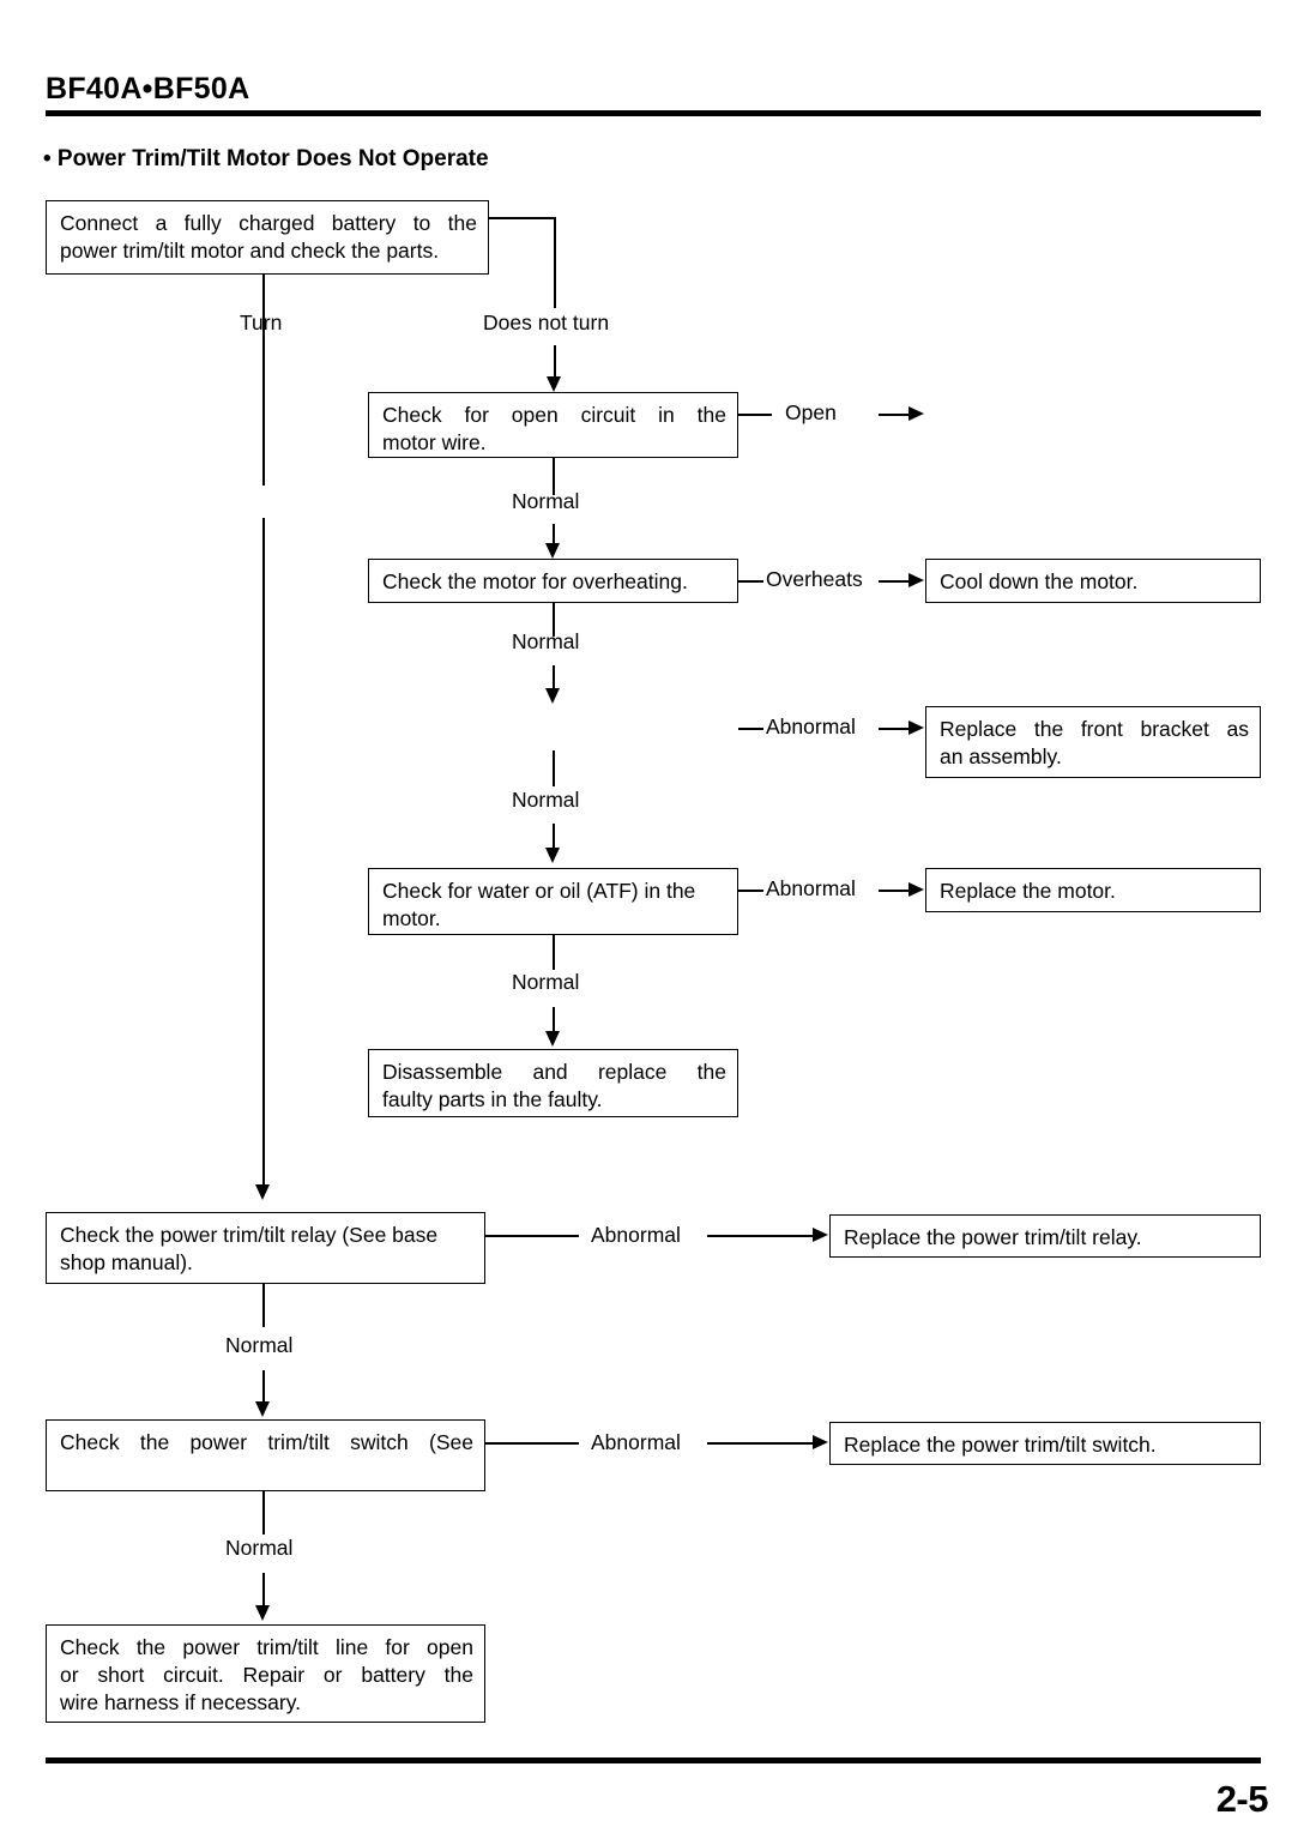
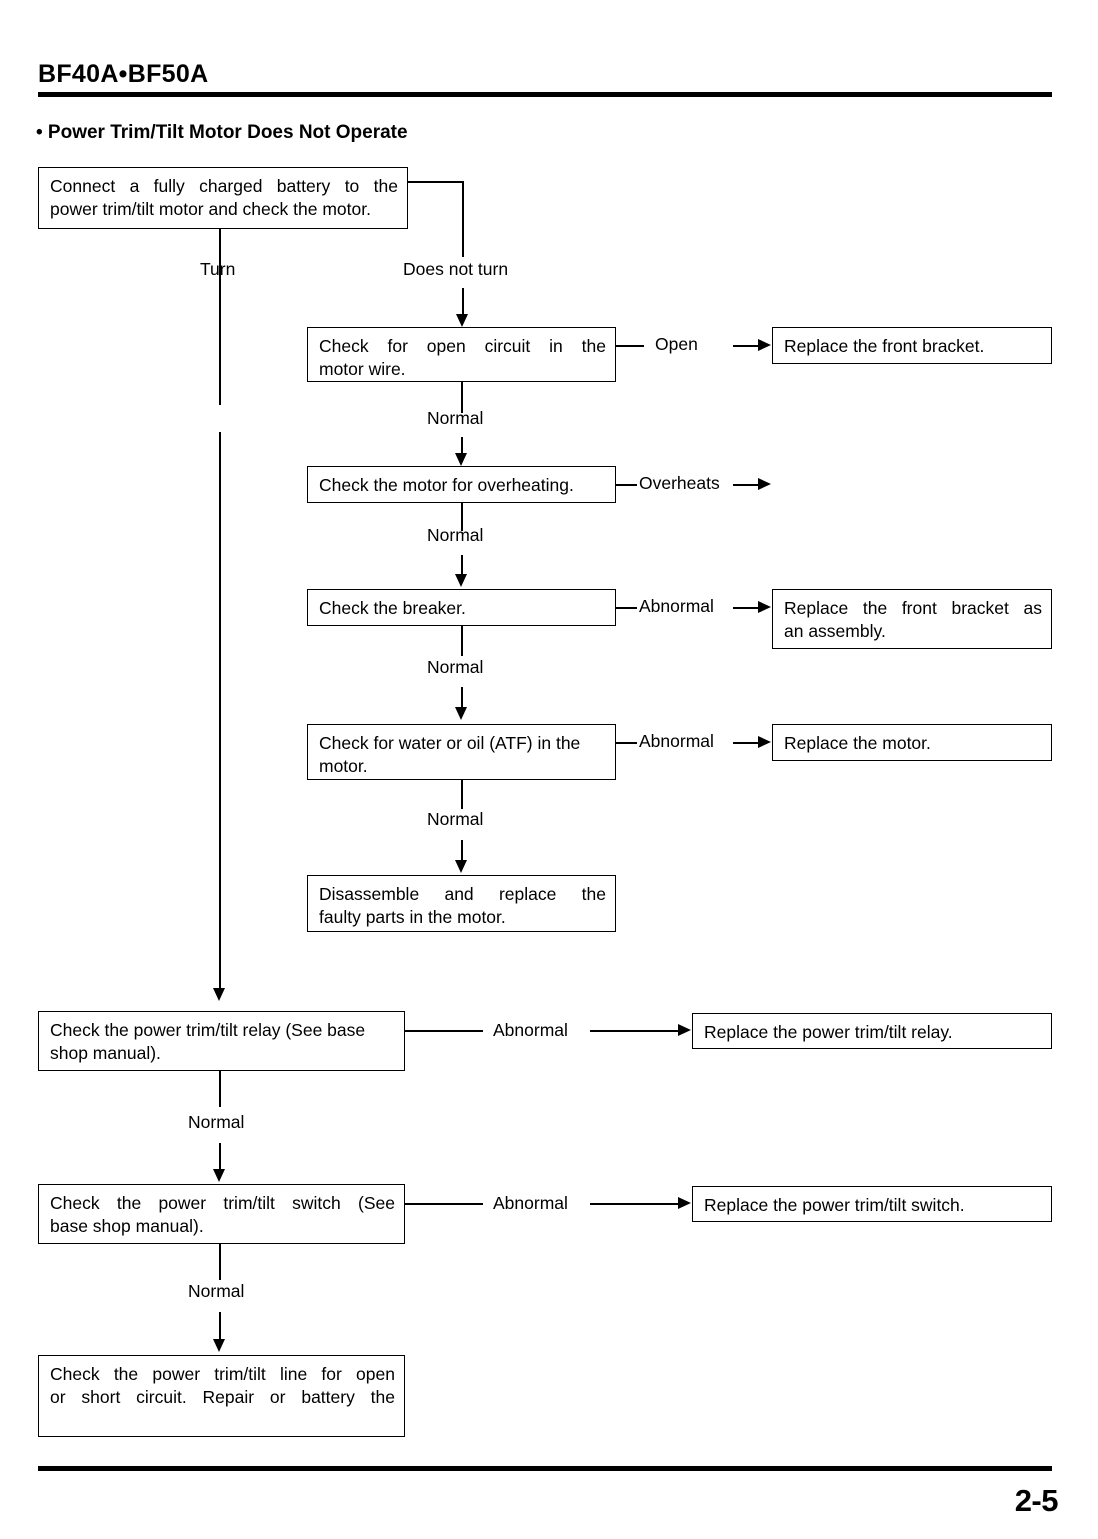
  BF40A•BF50A
  • Power Trim/Tilt Motor Does Not Operate
  Connect a fully charged battery to the
- power trim/tilt motor and check the parts.
+ power trim/tilt motor and check the motor.
  Turn
  Does not turn
  Check for open circuit in the
  motor wire.
  Open
+ Replace the front bracket.
  Normal
  Check the motor for overheating.
  Overheats
- Cool down the motor.
  Normal
+ Check the breaker.
  Abnormal
  Replace the front bracket as
  an assembly.
  Normal
  Check for water or oil (ATF) in the
  motor.
  Abnormal
  Replace the motor.
  Normal
  Disassemble and replace the
- faulty parts in the faulty.
+ faulty parts in the motor.
  Check the power trim/tilt relay (See base
  shop manual).
  Abnormal
  Replace the power trim/tilt relay.
  Normal
  Check the power trim/tilt switch (See
+ base shop manual).
  Abnormal
  Replace the power trim/tilt switch.
  Normal
  Check the power trim/tilt line for open
  or short circuit. Repair or battery the
- wire harness if necessary.
  2-5
